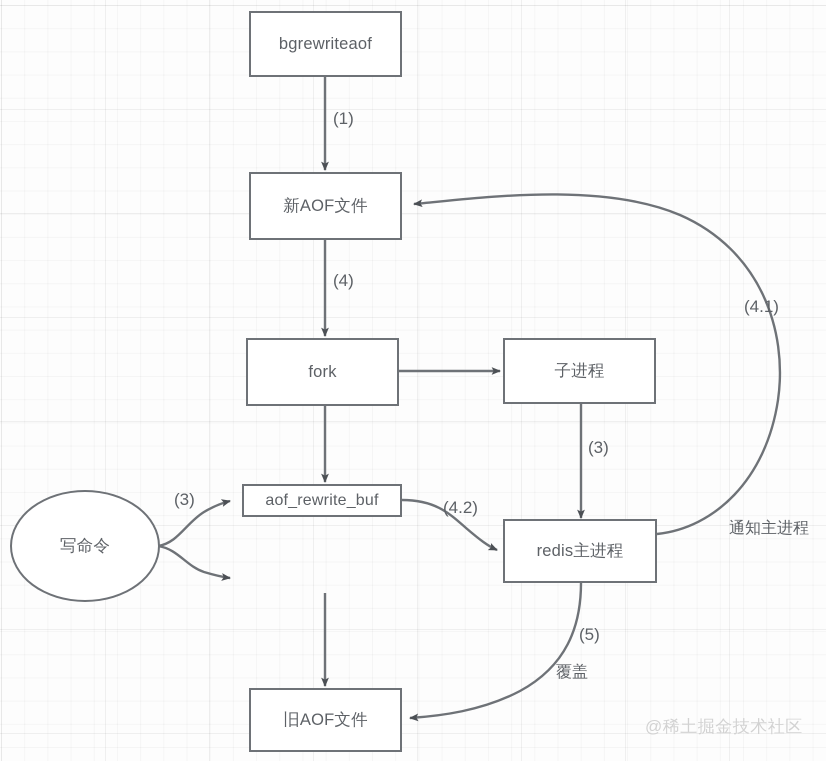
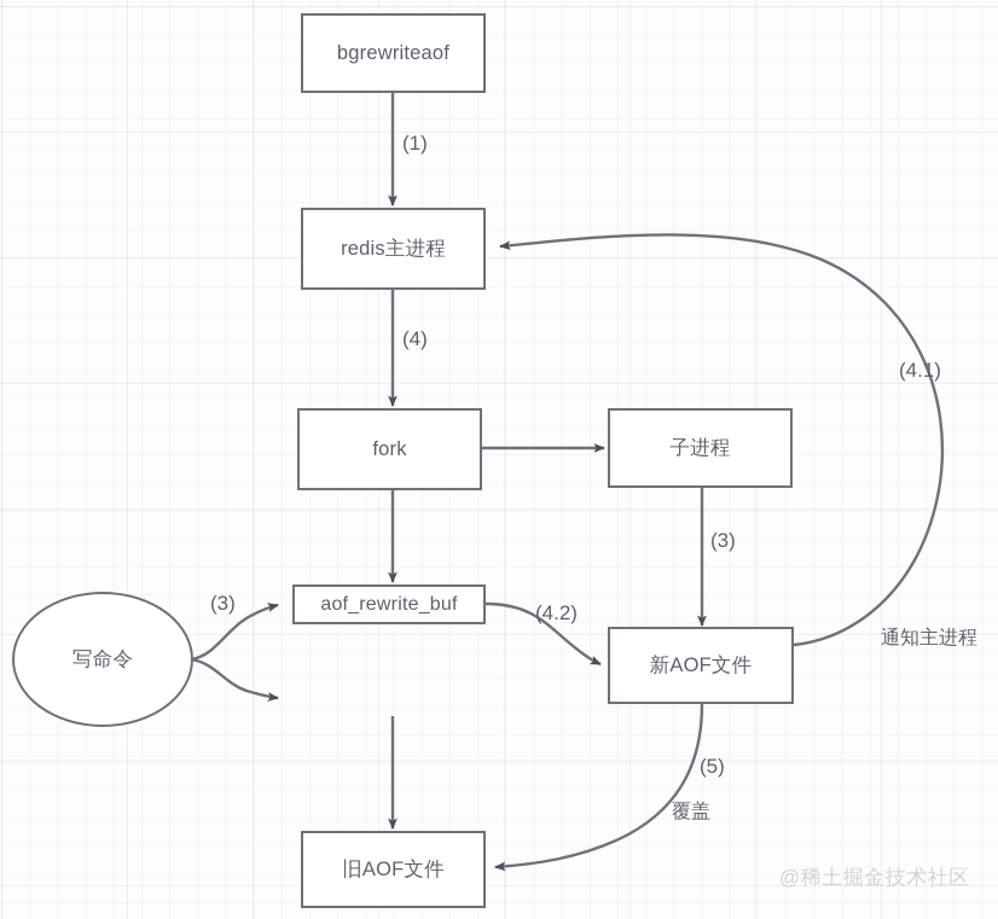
  bgrewriteaof
- 新AOF文件
+ redis主进程
  fork
  子进程
  写命令
  aof_rewrite_buf
- redis主进程
+ 新AOF文件
  旧AOF文件
  (1)
  (4)
  (3)
  (3)
  (4.1)
  (4.2)
  (5)
  通知主进程
  覆盖
  @稀土掘金技术社区
